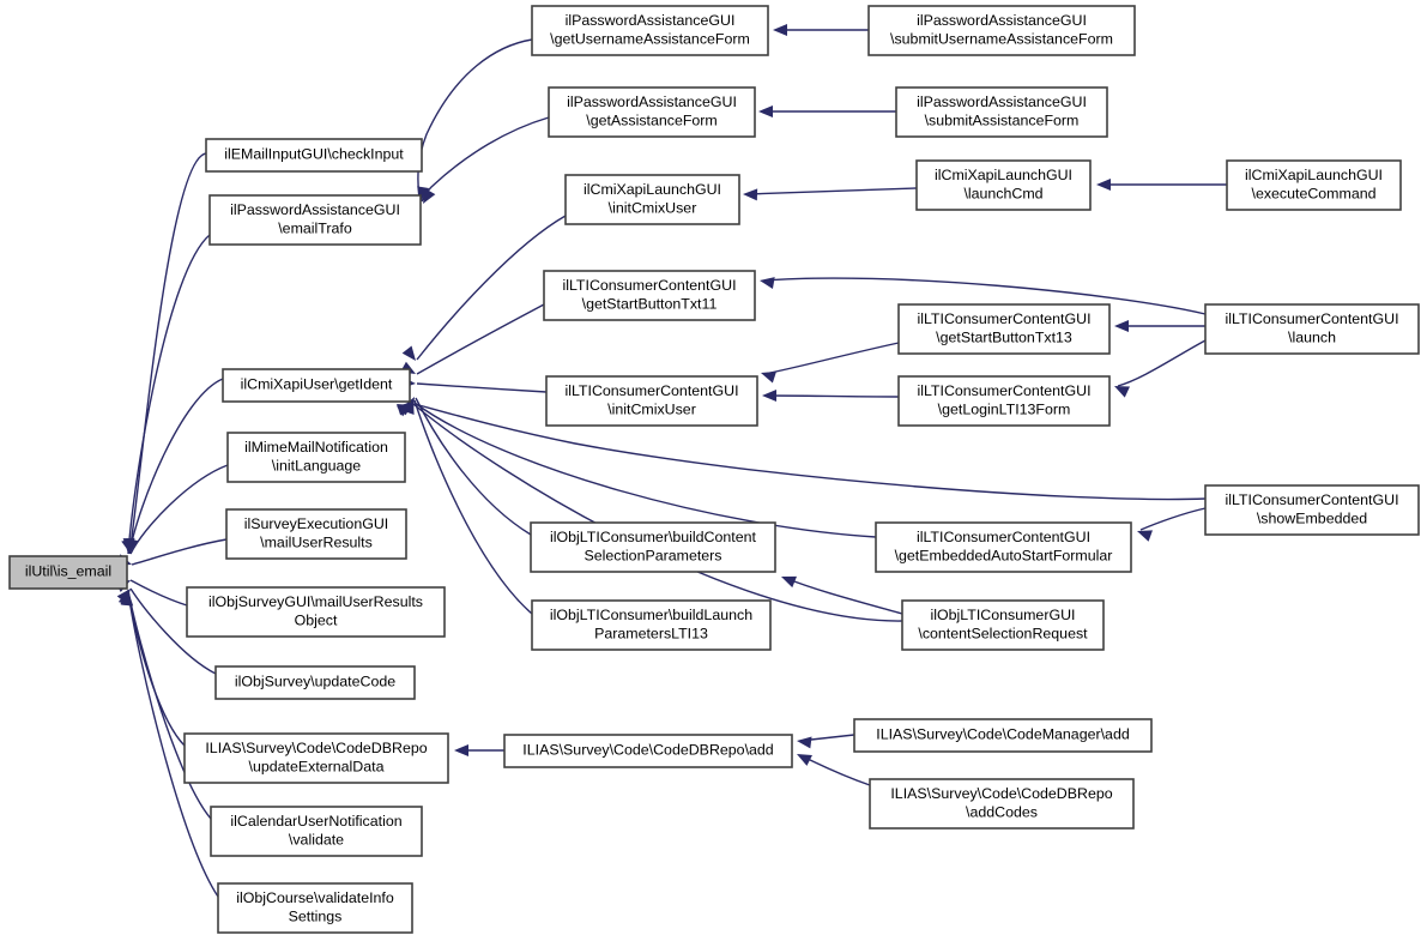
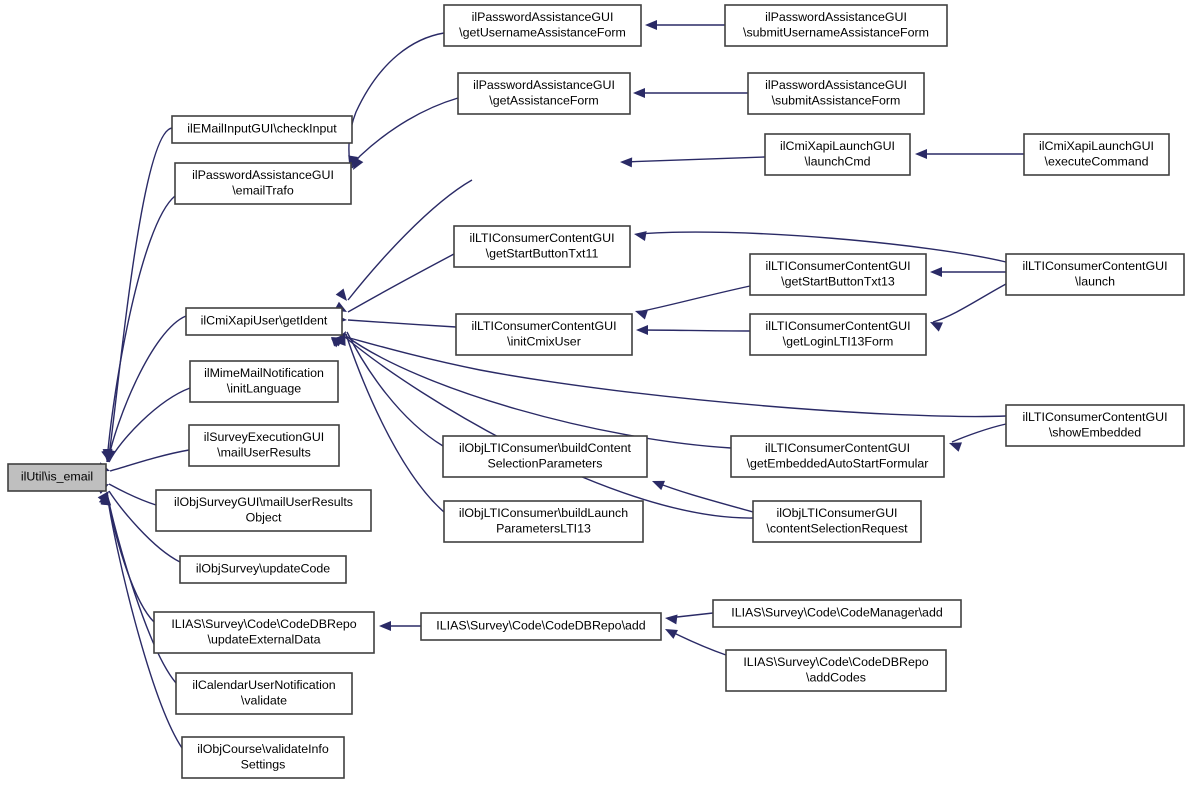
  ilUtil\is_email
  ilEMailInputGUI\checkInput
  ilPasswordAssistanceGUI \emailTrafo
  ilCmiXapiUser\getIdent
  ilMimeMailNotification \initLanguage
  ilSurveyExecutionGUI \mailUserResults
  ilObjSurveyGUI\mailUserResults Object
  ilObjSurvey\updateCode
  ILIAS\Survey\Code\CodeDBRepo \updateExternalData
  ilCalendarUserNotification \validate
  ilObjCourse\validateInfo Settings
  ilPasswordAssistanceGUI \getUsernameAssistanceForm
  ilPasswordAssistanceGUI \getAssistanceForm
- ilCmiXapiLaunchGUI \initCmixUser
  ilLTIConsumerContentGUI \getStartButtonTxt11
  ilLTIConsumerContentGUI \initCmixUser
  ilObjLTIConsumer\buildContent SelectionParameters
  ilObjLTIConsumer\buildLaunch ParametersLTI13
  ILIAS\Survey\Code\CodeDBRepo\add
  ilPasswordAssistanceGUI \submitUsernameAssistanceForm
  ilPasswordAssistanceGUI \submitAssistanceForm
  ilCmiXapiLaunchGUI \launchCmd
  ilLTIConsumerContentGUI \getStartButtonTxt13
  ilLTIConsumerContentGUI \getLoginLTI13Form
  ilLTIConsumerContentGUI \getEmbeddedAutoStartFormular
  ilObjLTIConsumerGUI \contentSelectionRequest
  ILIAS\Survey\Code\CodeManager\add
  ILIAS\Survey\Code\CodeDBRepo \addCodes
  ilCmiXapiLaunchGUI \executeCommand
  ilLTIConsumerContentGUI \launch
  ilLTIConsumerContentGUI \showEmbedded
